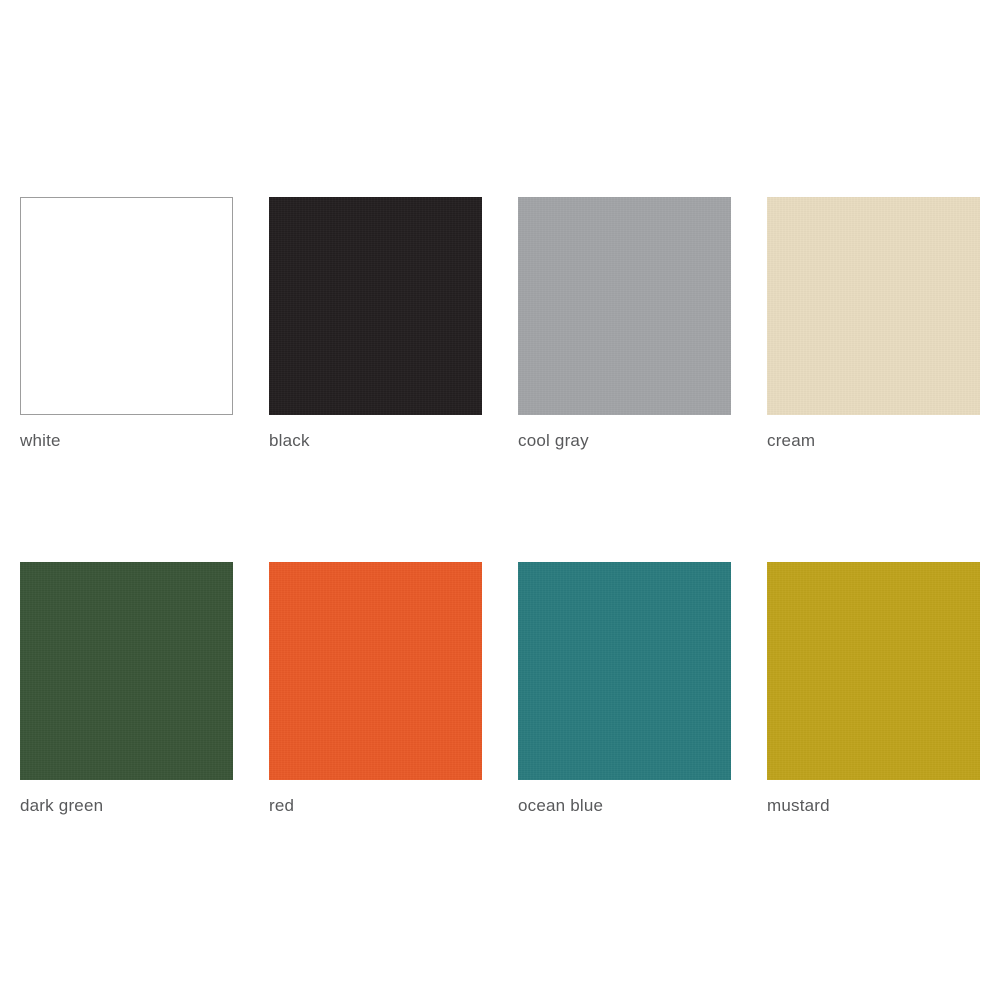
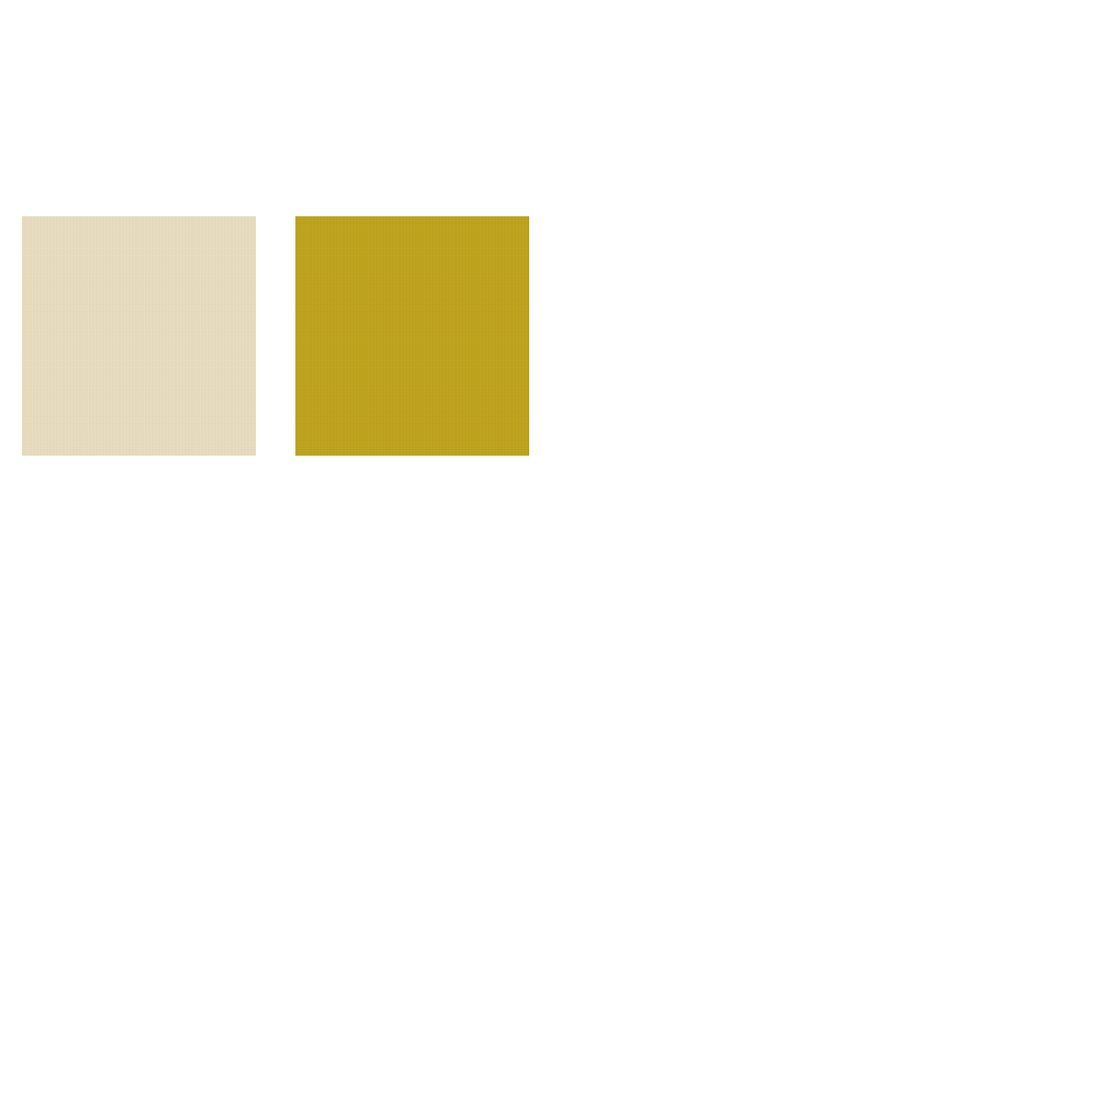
- white
- black
- cool gray
- cream
- dark green
- red
- ocean blue
- mustard
